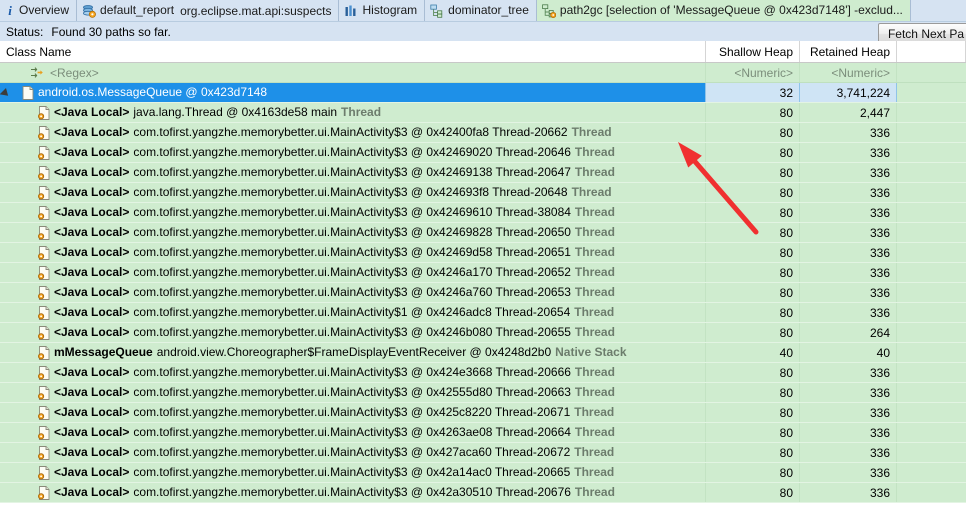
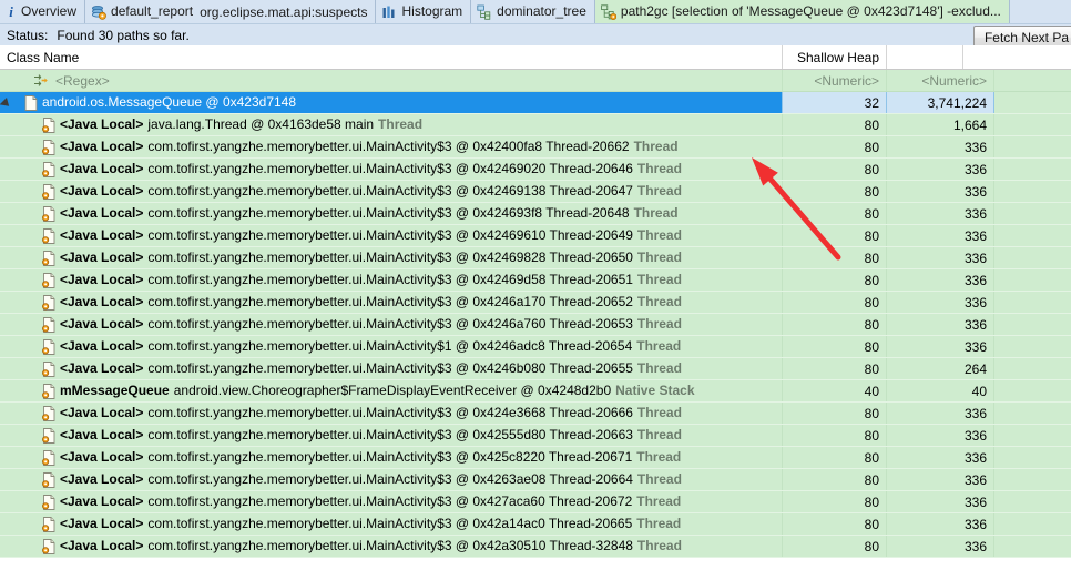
  i
  Overview
  default_report
  org.eclipse.mat.api:suspects
  Histogram
  dominator_tree
  path2gc [selection of 'MessageQueue @ 0x423d7148'] -exclud...
  Status:
  Found 30 paths so far.
  Fetch Next Pa
  Class Name
  Shallow Heap
- Retained Heap
  <Regex>
  <Numeric>
  <Numeric>
  android.os.MessageQueue @ 0x423d7148
  32
  3,741,224
  <Java Local>
  java.lang.Thread @ 0x4163de58 main
  Thread
  80
- 2,447
+ 1,664
  <Java Local>
  com.tofirst.yangzhe.memorybetter.ui.MainActivity$3 @ 0x42400fa8 Thread-20662
  Thread
  80
  336
  <Java Local>
  com.tofirst.yangzhe.memorybetter.ui.MainActivity$3 @ 0x42469020 Thread-20646
  Thread
  80
  336
  <Java Local>
  com.tofirst.yangzhe.memorybetter.ui.MainActivity$3 @ 0x42469138 Thread-20647
  Thread
  80
  336
  <Java Local>
  com.tofirst.yangzhe.memorybetter.ui.MainActivity$3 @ 0x424693f8 Thread-20648
  Thread
  80
  336
  <Java Local>
- com.tofirst.yangzhe.memorybetter.ui.MainActivity$3 @ 0x42469610 Thread-38084
+ com.tofirst.yangzhe.memorybetter.ui.MainActivity$3 @ 0x42469610 Thread-20649
  Thread
  80
  336
  <Java Local>
  com.tofirst.yangzhe.memorybetter.ui.MainActivity$3 @ 0x42469828 Thread-20650
  Thread
  80
  336
  <Java Local>
  com.tofirst.yangzhe.memorybetter.ui.MainActivity$3 @ 0x42469d58 Thread-20651
  Thread
  80
  336
  <Java Local>
  com.tofirst.yangzhe.memorybetter.ui.MainActivity$3 @ 0x4246a170 Thread-20652
  Thread
  80
  336
  <Java Local>
  com.tofirst.yangzhe.memorybetter.ui.MainActivity$3 @ 0x4246a760 Thread-20653
  Thread
  80
  336
  <Java Local>
  com.tofirst.yangzhe.memorybetter.ui.MainActivity$1 @ 0x4246adc8 Thread-20654
  Thread
  80
  336
  <Java Local>
  com.tofirst.yangzhe.memorybetter.ui.MainActivity$3 @ 0x4246b080 Thread-20655
  Thread
  80
  264
  mMessageQueue
  android.view.Choreographer$FrameDisplayEventReceiver @ 0x4248d2b0
  Native Stack
  40
  40
  <Java Local>
  com.tofirst.yangzhe.memorybetter.ui.MainActivity$3 @ 0x424e3668 Thread-20666
  Thread
  80
  336
  <Java Local>
  com.tofirst.yangzhe.memorybetter.ui.MainActivity$3 @ 0x42555d80 Thread-20663
  Thread
  80
  336
  <Java Local>
  com.tofirst.yangzhe.memorybetter.ui.MainActivity$3 @ 0x425c8220 Thread-20671
  Thread
  80
  336
  <Java Local>
  com.tofirst.yangzhe.memorybetter.ui.MainActivity$3 @ 0x4263ae08 Thread-20664
  Thread
  80
  336
  <Java Local>
  com.tofirst.yangzhe.memorybetter.ui.MainActivity$3 @ 0x427aca60 Thread-20672
  Thread
  80
  336
  <Java Local>
  com.tofirst.yangzhe.memorybetter.ui.MainActivity$3 @ 0x42a14ac0 Thread-20665
  Thread
  80
  336
  <Java Local>
- com.tofirst.yangzhe.memorybetter.ui.MainActivity$3 @ 0x42a30510 Thread-20676
+ com.tofirst.yangzhe.memorybetter.ui.MainActivity$3 @ 0x42a30510 Thread-32848
  Thread
  80
  336
